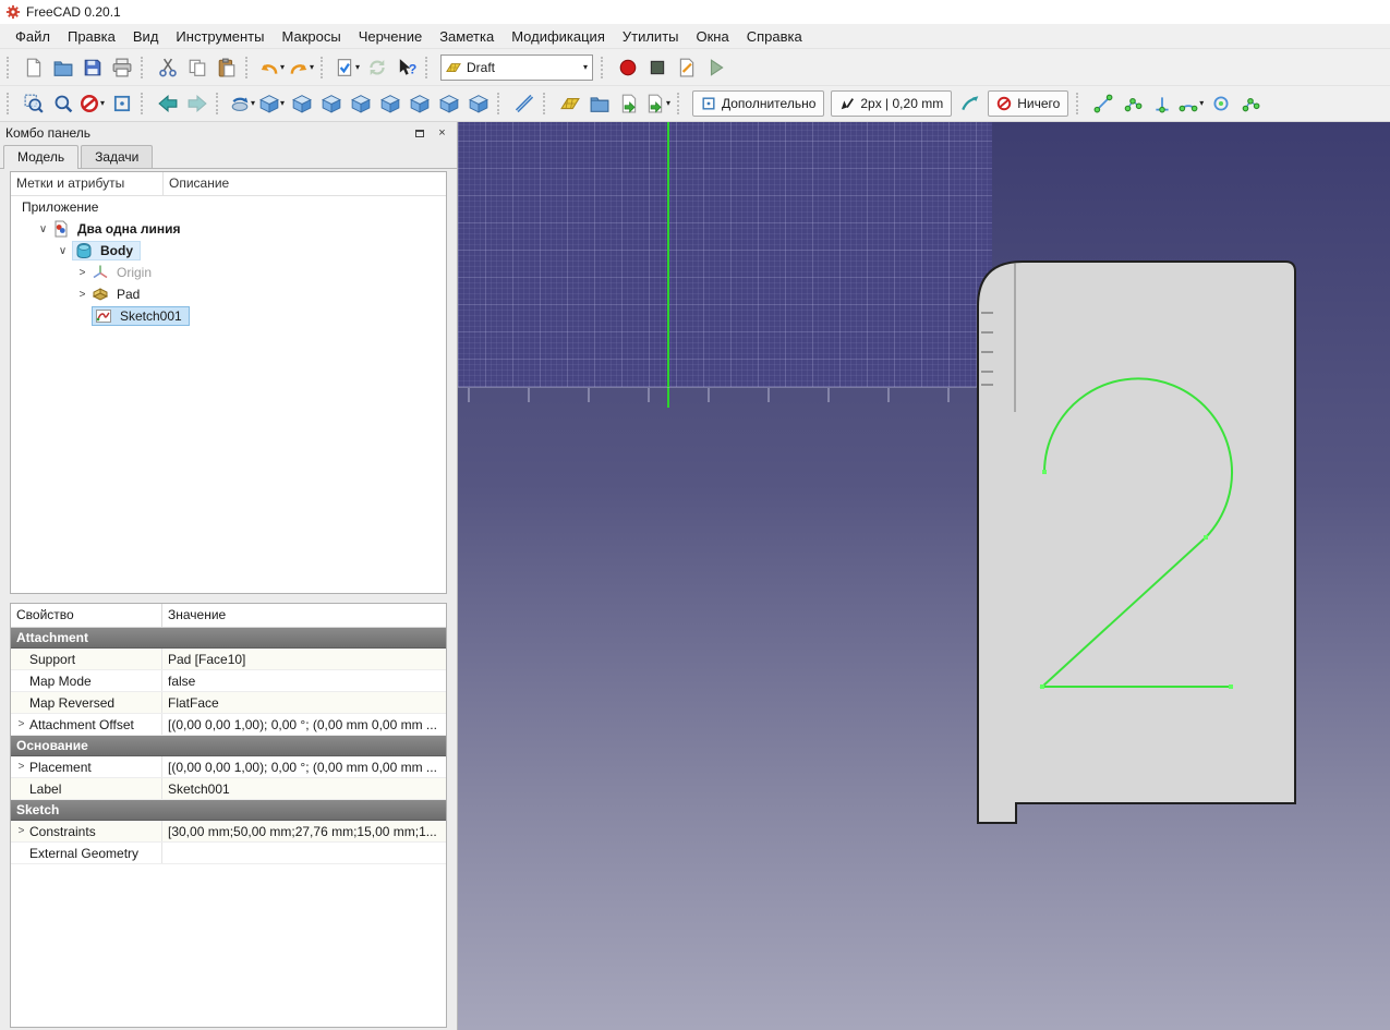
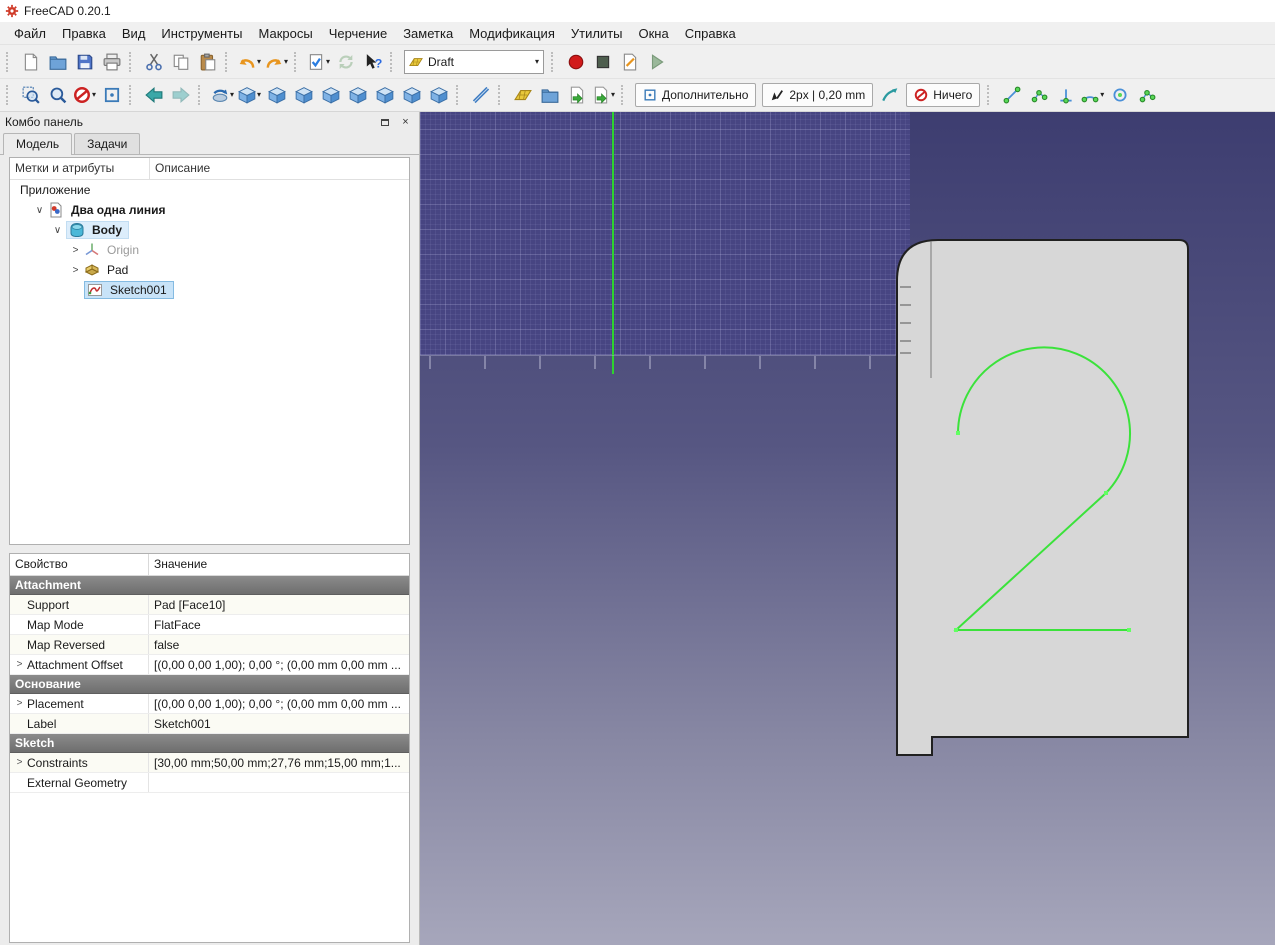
  FreeCAD 0.20.1
  Файл
  Правка
  Вид
  Инструменты
  Макросы
  Черчение
  Заметка
  Модификация
  Утилиты
  Окна
  Справка
  ▾
  ▾
  ▾
  Draft
  ▾
  ▾
  ▾
  ▾
  ▾
  Дополнительно
  2px | 0,20 mm
  Ничего
  ▾
  Комбо панель
  ×
  Модель
  Задачи
  Метки и атрибуты
  Описание
  Приложение
  ∨
  Два одна линия
  ∨
  Body
  >
  Origin
  >
  Pad
  Sketch001
  Свойство
  Значение
  Attachment
  Support
  Pad [Face10]
  Map Mode
- false
+ FlatFace
  Map Reversed
- FlatFace
+ false
  >
  Attachment Offset
  [(0,00 0,00 1,00); 0,00 °; (0,00 mm 0,00 mm ...
  Основание
  >
  Placement
  [(0,00 0,00 1,00); 0,00 °; (0,00 mm 0,00 mm ...
  Label
  Sketch001
  Sketch
  >
  Constraints
  [30,00 mm;50,00 mm;27,76 mm;15,00 mm;1...
  External Geometry
